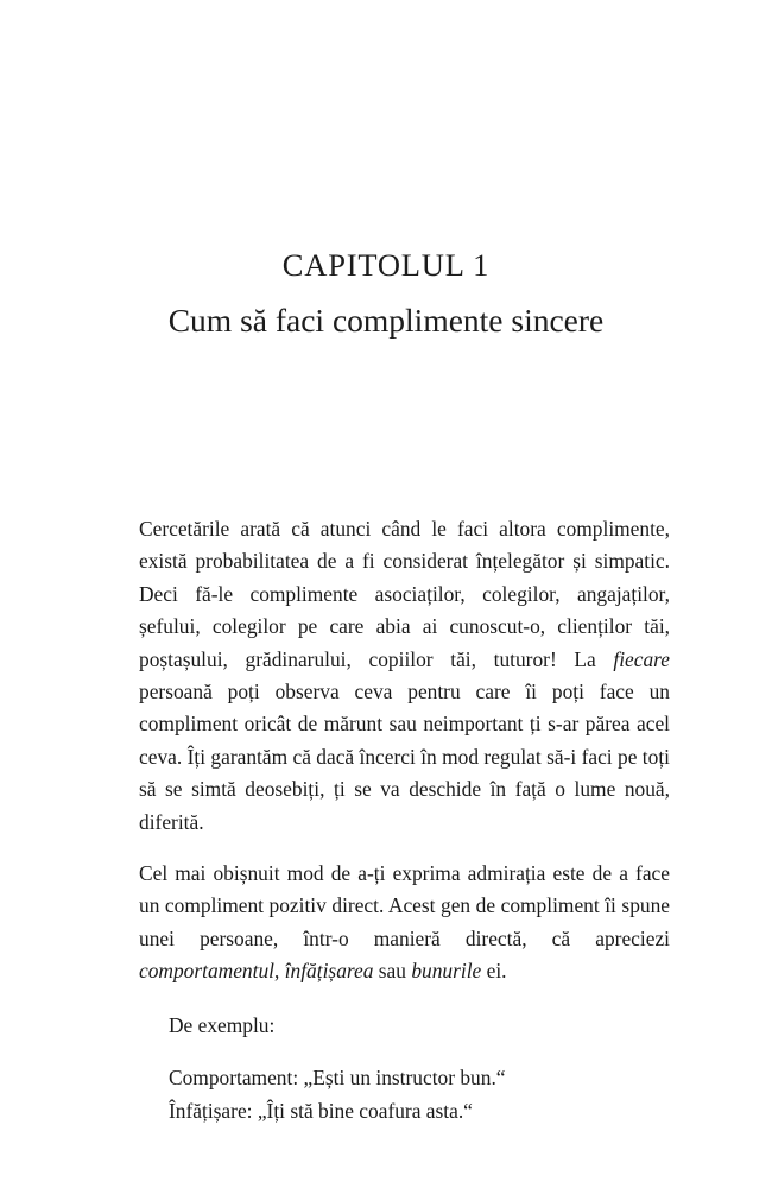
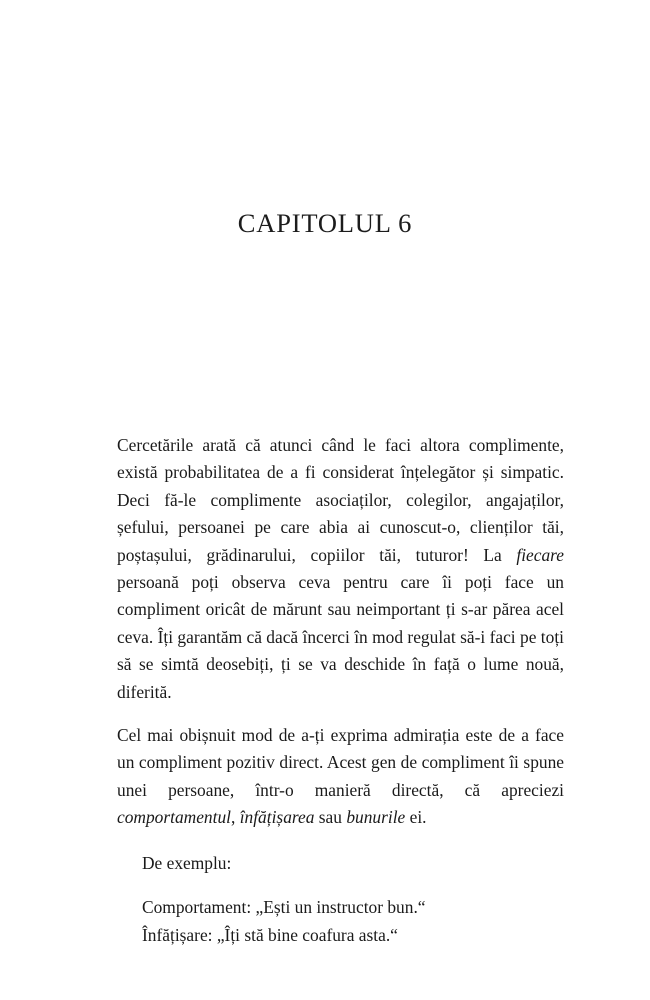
- CAPITOLUL 1
+ CAPITOLUL 6
- Cum să faci complimente sincere
- Cercetările arată că atunci când le faci altora complimente, există probabilitatea de a fi considerat înțelegător și simpatic. Deci fă-le complimente asociaților, colegilor, angajaților, șefului, colegilor pe care abia ai cunoscut-o, clienților tăi, poștașului, grădinarului, copiilor tăi, tuturor! La fiecare persoană poți observa ceva pentru care îi poți face un compliment oricât de mărunt sau neimportant ți s-ar părea acel ceva. Îți garantăm că dacă încerci în mod regulat să-i faci pe toți să se simtă deosebiți, ți se va deschide în față o lume nouă, diferită.
+ Cercetările arată că atunci când le faci altora complimente, există probabilitatea de a fi considerat înțelegător și simpatic. Deci fă-le complimente asociaților, colegilor, angajaților, șefului, persoanei pe care abia ai cunoscut-o, clienților tăi, poștașului, grădinarului, copiilor tăi, tuturor! La fiecare persoană poți observa ceva pentru care îi poți face un compliment oricât de mărunt sau neimportant ți s-ar părea acel ceva. Îți garantăm că dacă încerci în mod regulat să-i faci pe toți să se simtă deosebiți, ți se va deschide în față o lume nouă, diferită.
  Cel mai obișnuit mod de a-ți exprima admirația este de a face un compliment pozitiv direct. Acest gen de compliment îi spune unei persoane, într-o manieră directă, că apreciezi comportamentul, înfățișarea sau bunurile ei.
  De exemplu:
  Comportament: „Ești un instructor bun.“
  Înfățișare: „Îți stă bine coafura asta.“
